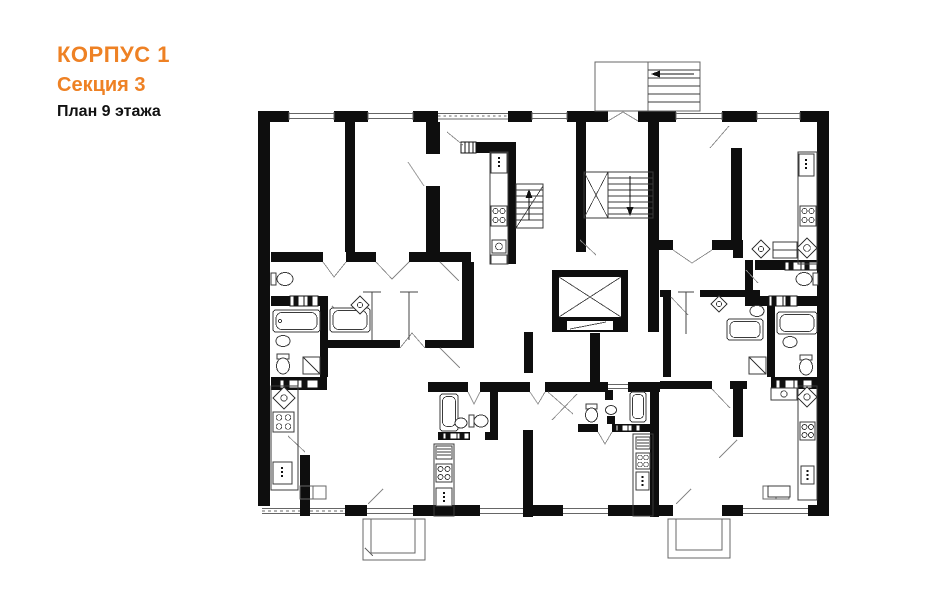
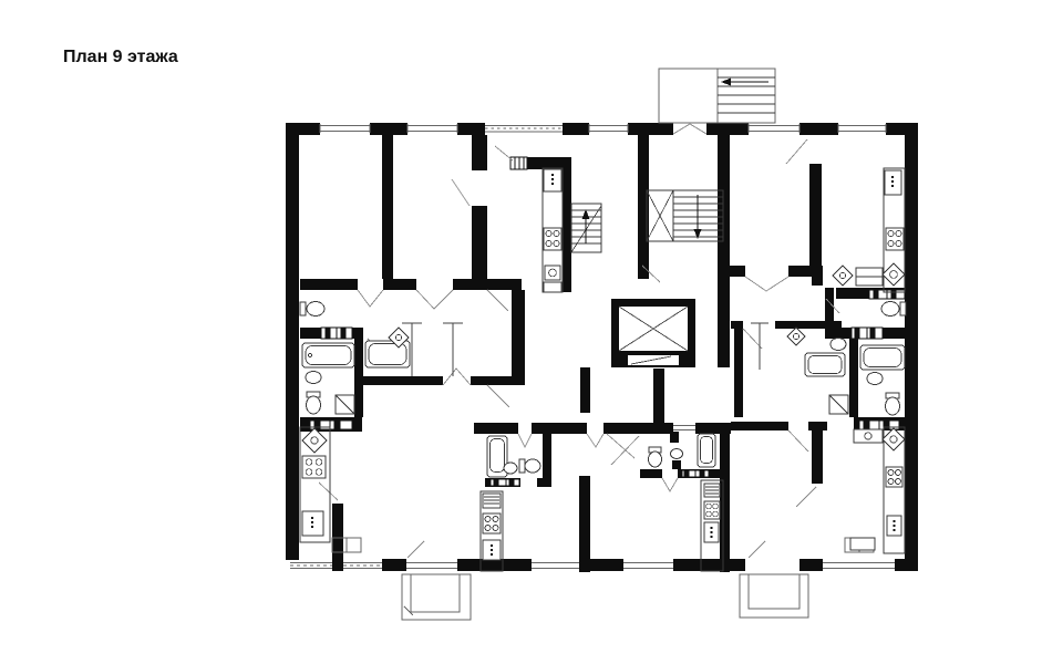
- КОРПУС 1
- Секция 3
  План 9 этажа
